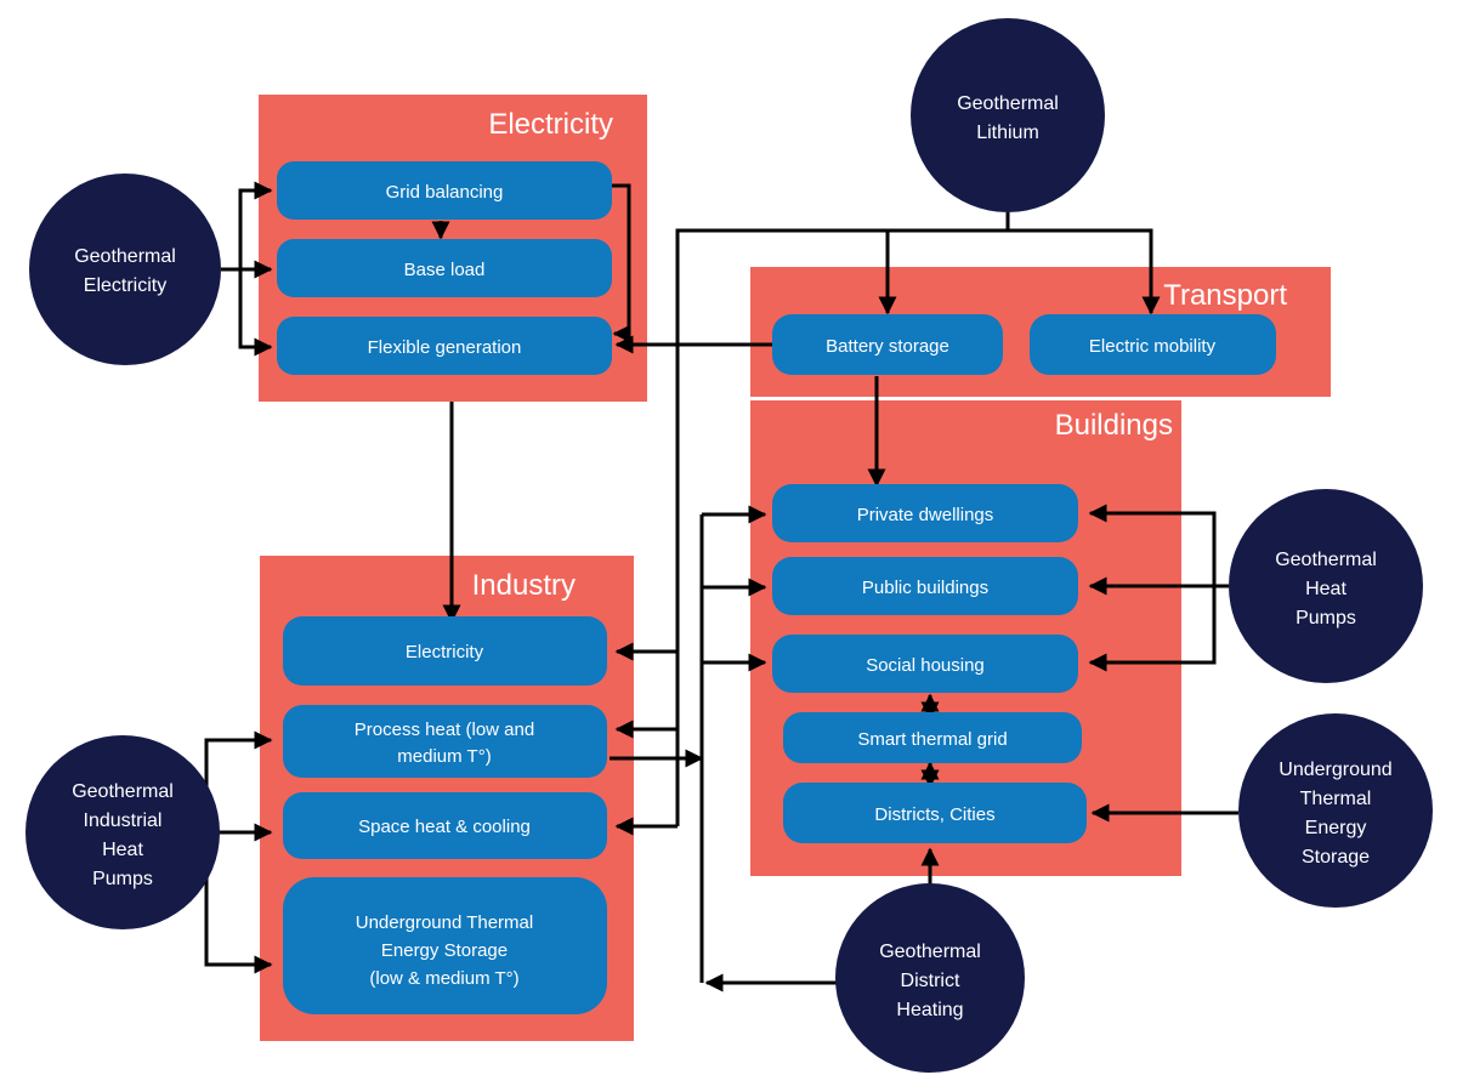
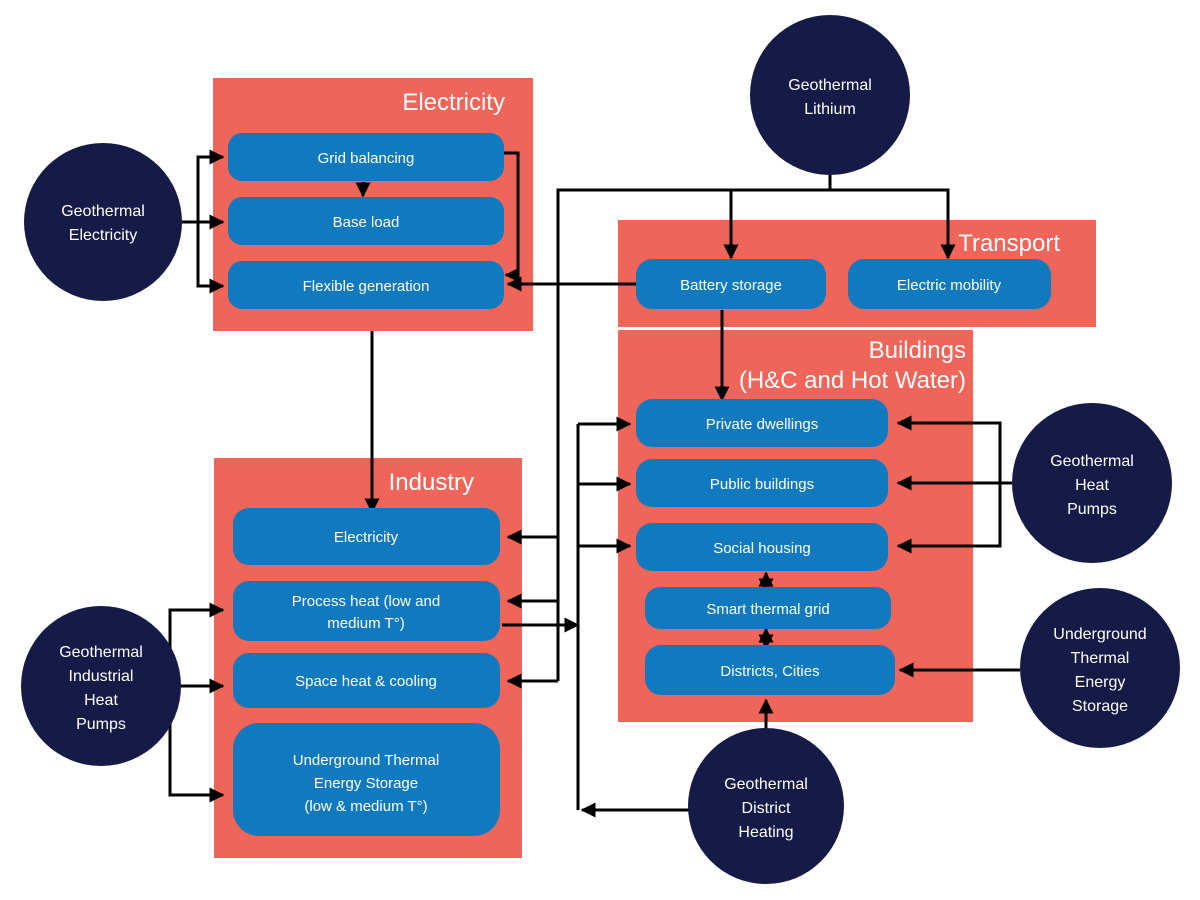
  Electricity
  Transport
  Buildings
+ (H&C and Hot Water)
  Industry
  Grid balancing
  Base load
  Flexible generation
  Battery storage
  Electric mobility
  Private dwellings
  Public buildings
  Social housing
  Smart thermal grid
  Districts, Cities
  Electricity
  Process heat (low and
  medium T°)
  Space heat & cooling
  Underground Thermal
  Energy Storage
  (low & medium T°)
  Geothermal
  Electricity
  Geothermal
  Lithium
  Geothermal
  Heat
  Pumps
  Underground
  Thermal
  Energy
  Storage
  Geothermal
  Industrial
  Heat
  Pumps
  Geothermal
  District
  Heating
